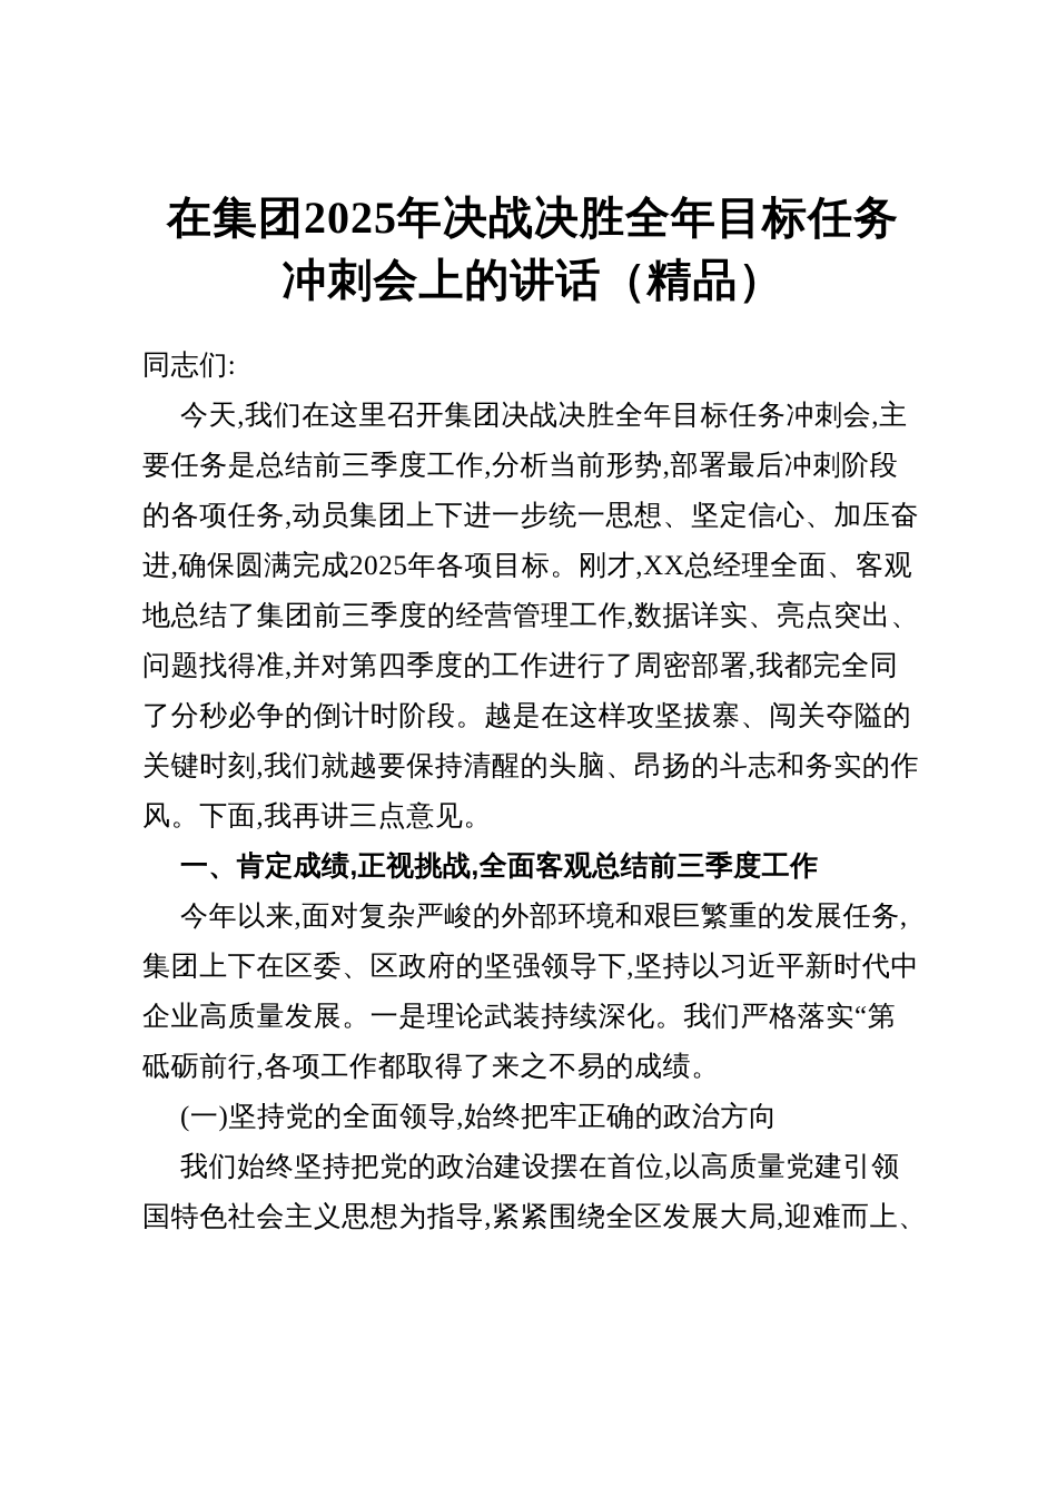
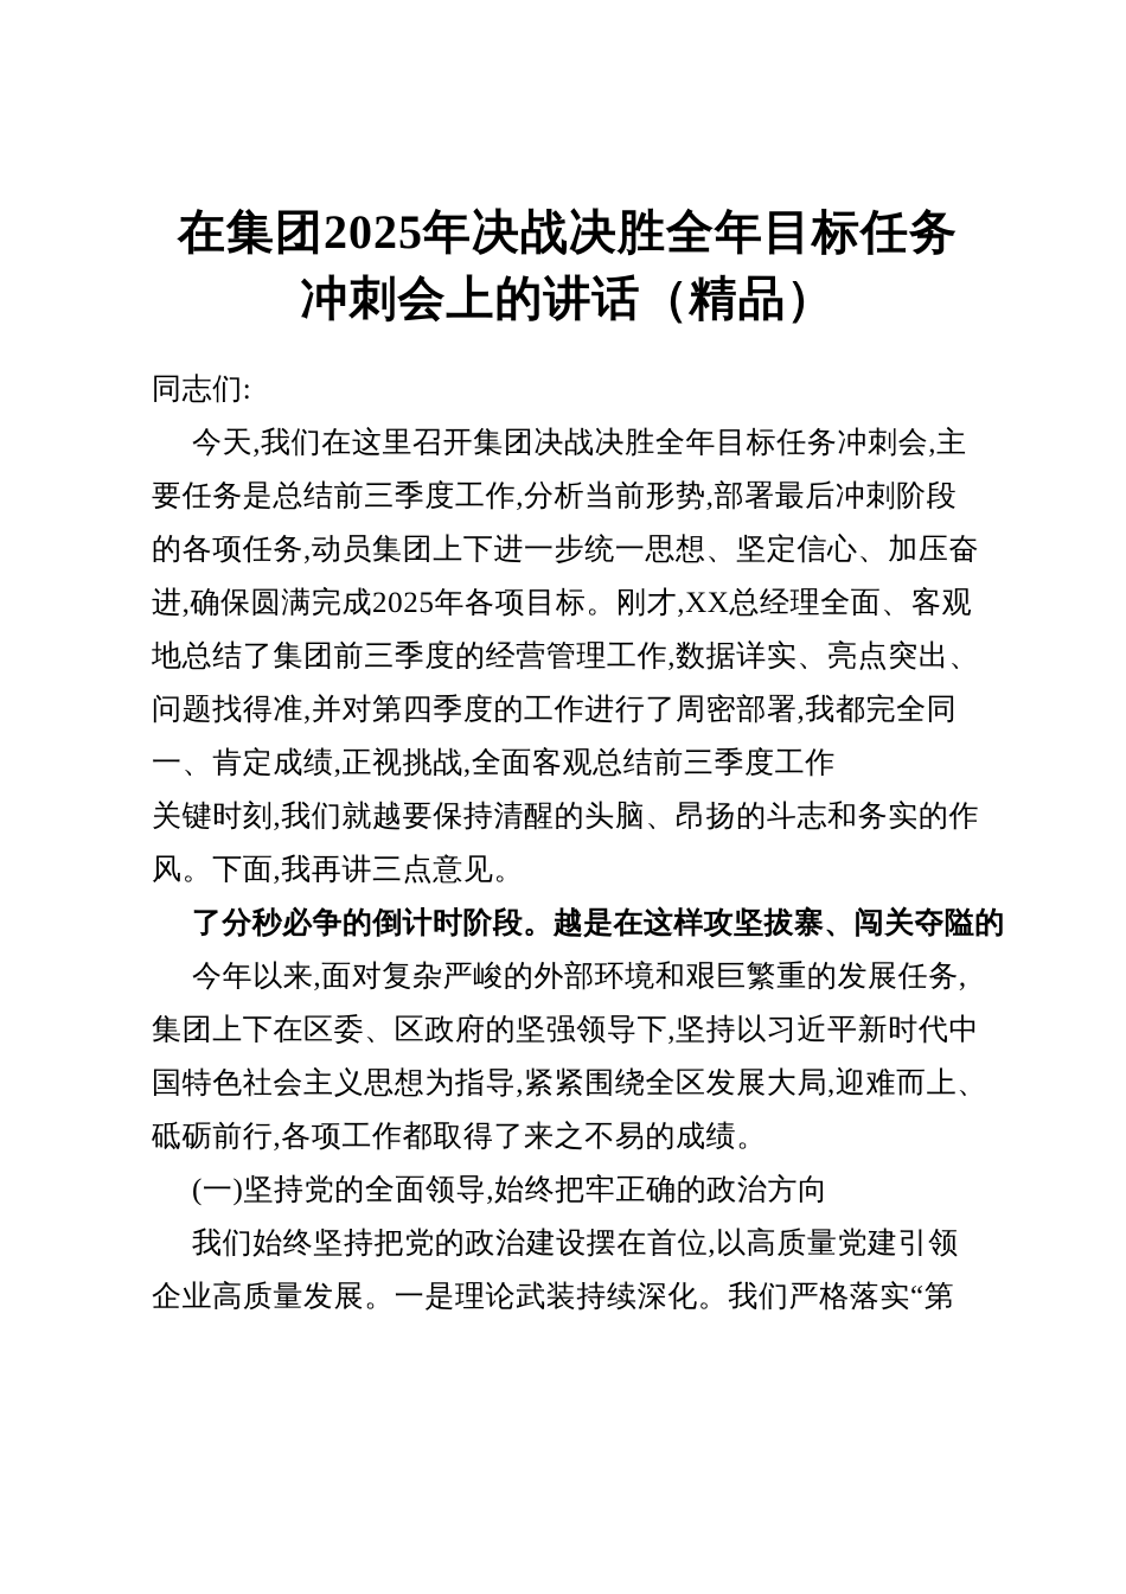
  在集团2025年决战决胜全年目标任务
  冲刺会上的讲话（精品）
  同志们:
  今天,我们在这里召开集团决战决胜全年目标任务冲刺会,主
  要任务是总结前三季度工作,分析当前形势,部署最后冲刺阶段
  的各项任务,动员集团上下进一步统一思想、坚定信心、加压奋
  进,确保圆满完成2025年各项目标。刚才,XX总经理全面、客观
  地总结了集团前三季度的经营管理工作,数据详实、亮点突出、
  问题找得准,并对第四季度的工作进行了周密部署,我都完全同
- 了分秒必争的倒计时阶段。越是在这样攻坚拔寨、闯关夺隘的
+ 一、肯定成绩,正视挑战,全面客观总结前三季度工作
  关键时刻,我们就越要保持清醒的头脑、昂扬的斗志和务实的作
  风。下面,我再讲三点意见。
- 一、肯定成绩,正视挑战,全面客观总结前三季度工作
+ 了分秒必争的倒计时阶段。越是在这样攻坚拔寨、闯关夺隘的
  今年以来,面对复杂严峻的外部环境和艰巨繁重的发展任务,
  集团上下在区委、区政府的坚强领导下,坚持以习近平新时代中
- 企业高质量发展。一是理论武装持续深化。我们严格落实“第
+ 国特色社会主义思想为指导,紧紧围绕全区发展大局,迎难而上、
  砥砺前行,各项工作都取得了来之不易的成绩。
  (一)坚持党的全面领导,始终把牢正确的政治方向
  我们始终坚持把党的政治建设摆在首位,以高质量党建引领
- 国特色社会主义思想为指导,紧紧围绕全区发展大局,迎难而上、
+ 企业高质量发展。一是理论武装持续深化。我们严格落实“第
